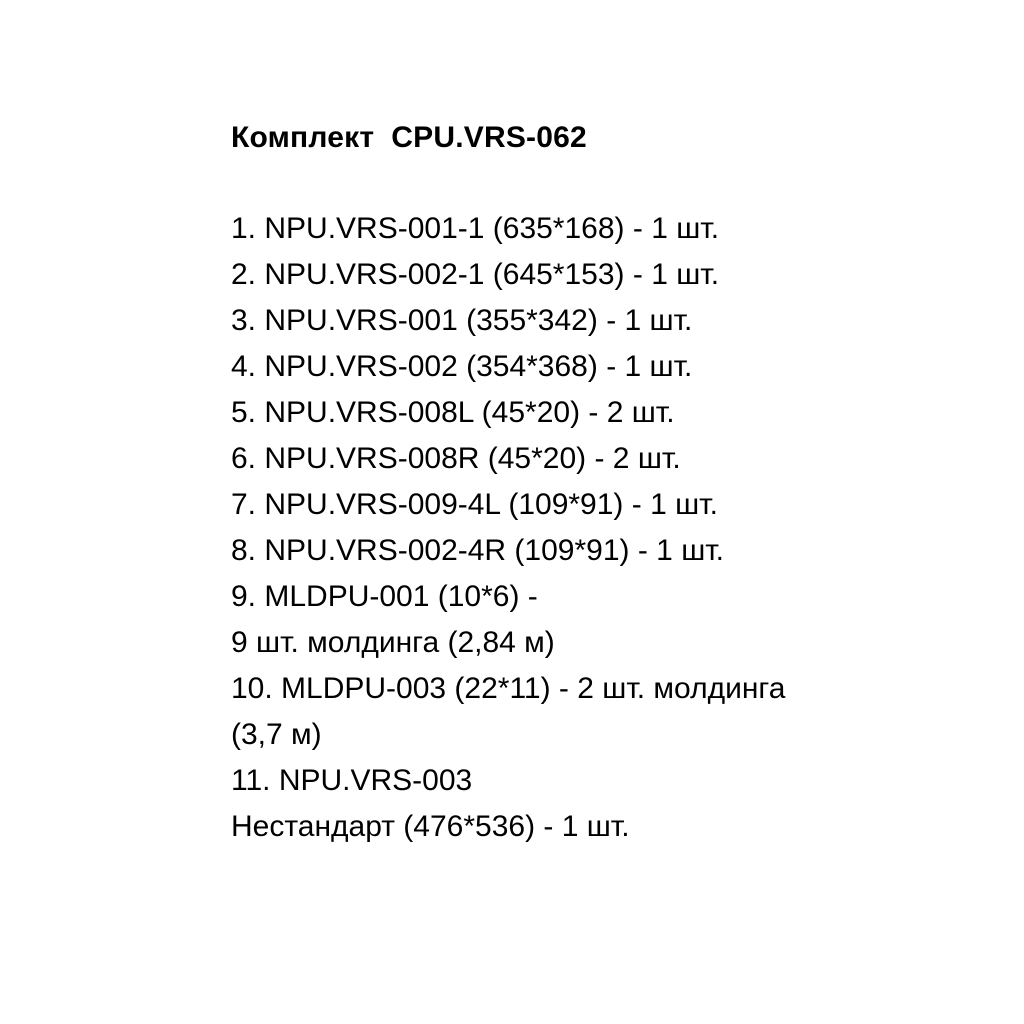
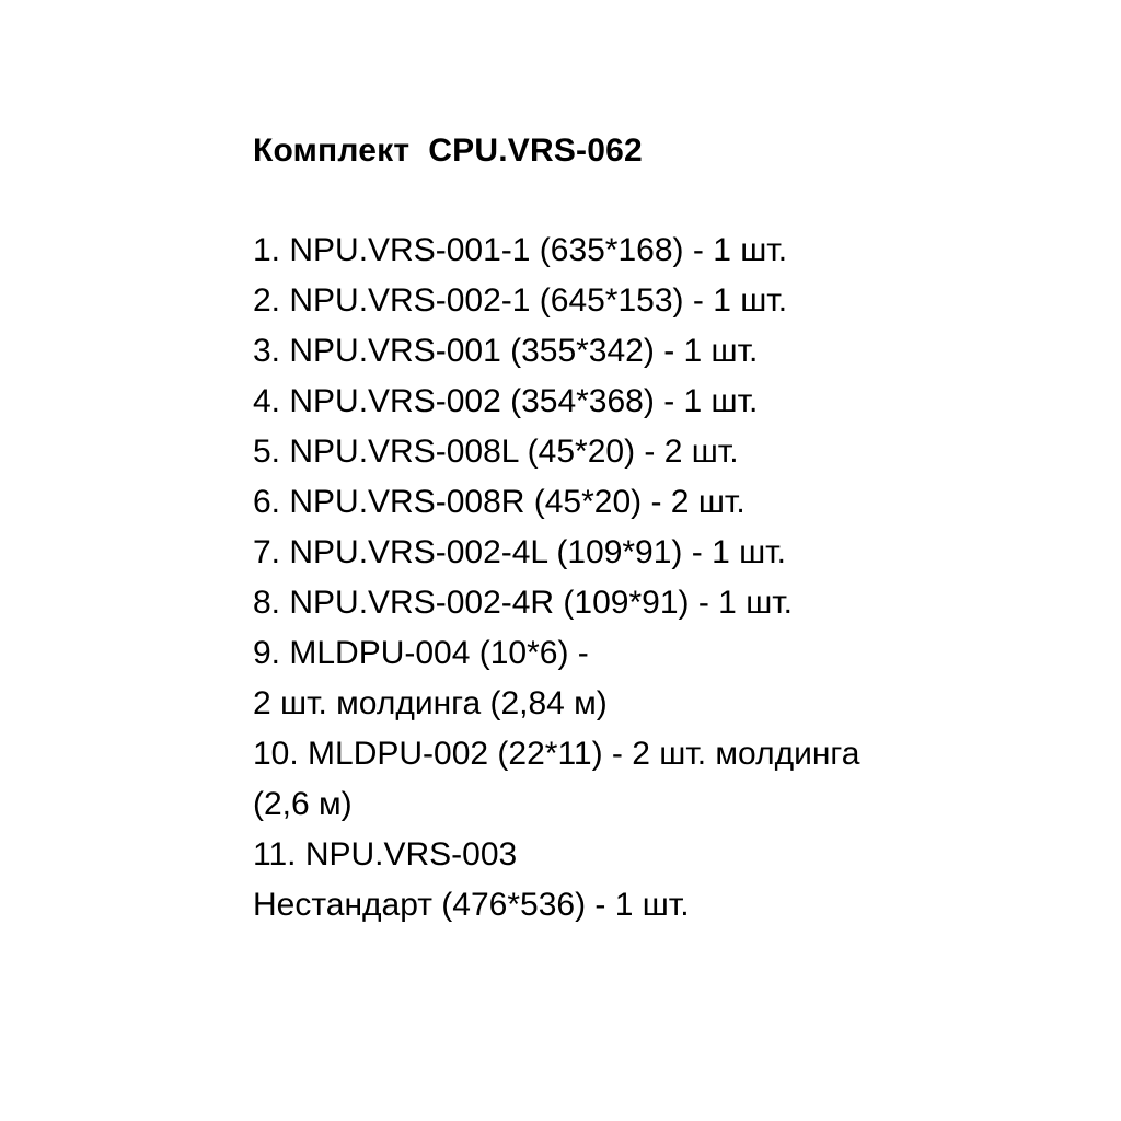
  Комплект CPU.VRS-062
  1. NPU.VRS-001-1 (635*168) - 1 шт.
  2. NPU.VRS-002-1 (645*153) - 1 шт.
  3. NPU.VRS-001 (355*342) - 1 шт.
  4. NPU.VRS-002 (354*368) - 1 шт.
  5. NPU.VRS-008L (45*20) - 2 шт.
  6. NPU.VRS-008R (45*20) - 2 шт.
- 7. NPU.VRS-009-4L (109*91) - 1 шт.
+ 7. NPU.VRS-002-4L (109*91) - 1 шт.
  8. NPU.VRS-002-4R (109*91) - 1 шт.
- 9. MLDPU-001 (10*6) -
+ 9. MLDPU-004 (10*6) -
- 9 шт. молдинга (2,84 м)
+ 2 шт. молдинга (2,84 м)
- 10. MLDPU-003 (22*11) - 2 шт. молдинга
+ 10. MLDPU-002 (22*11) - 2 шт. молдинга
- (3,7 м)
+ (2,6 м)
  11. NPU.VRS-003
  Нестандарт (476*536) - 1 шт.
